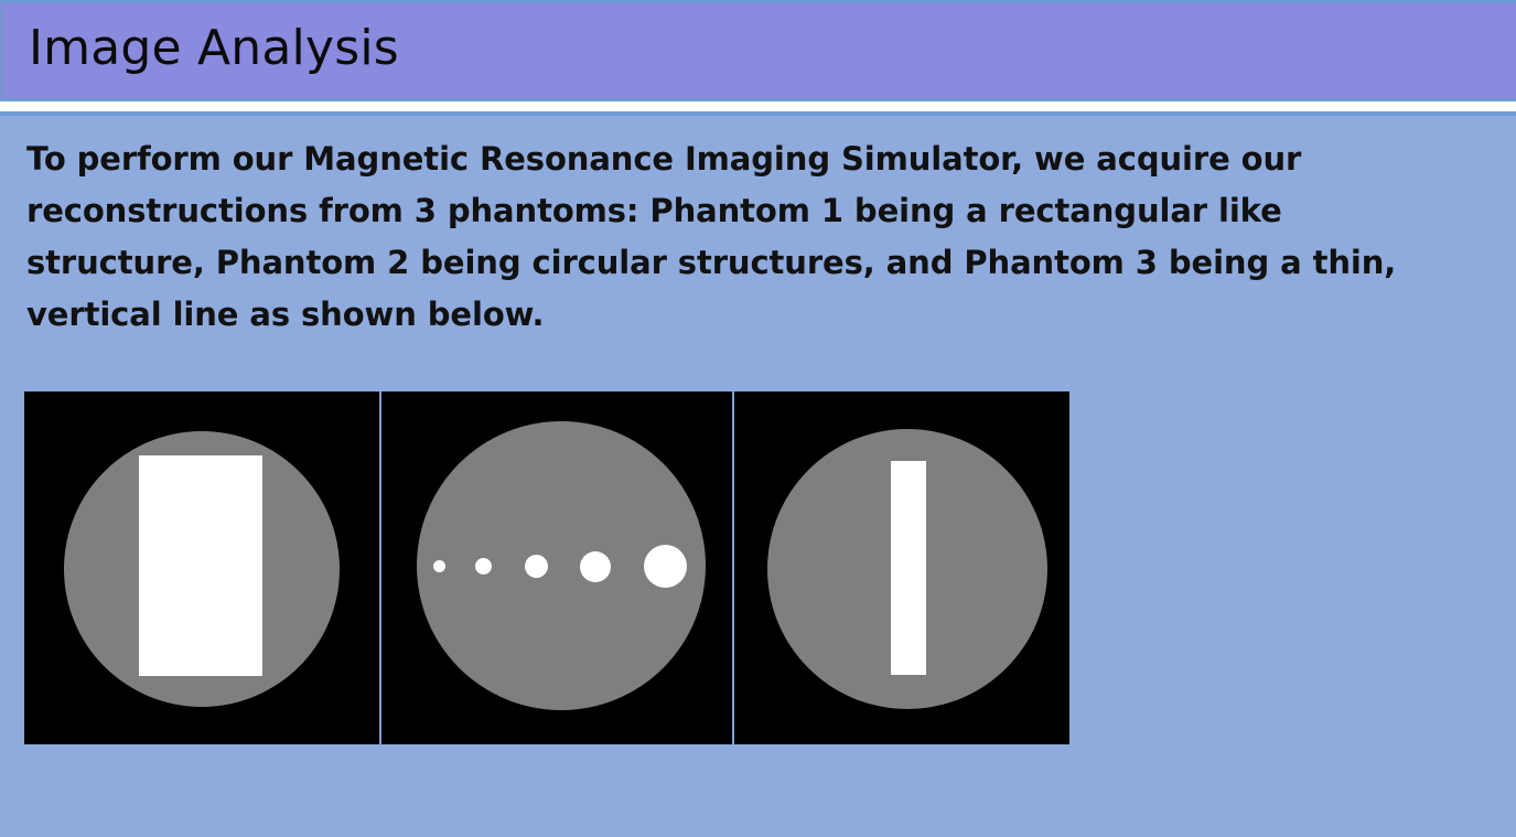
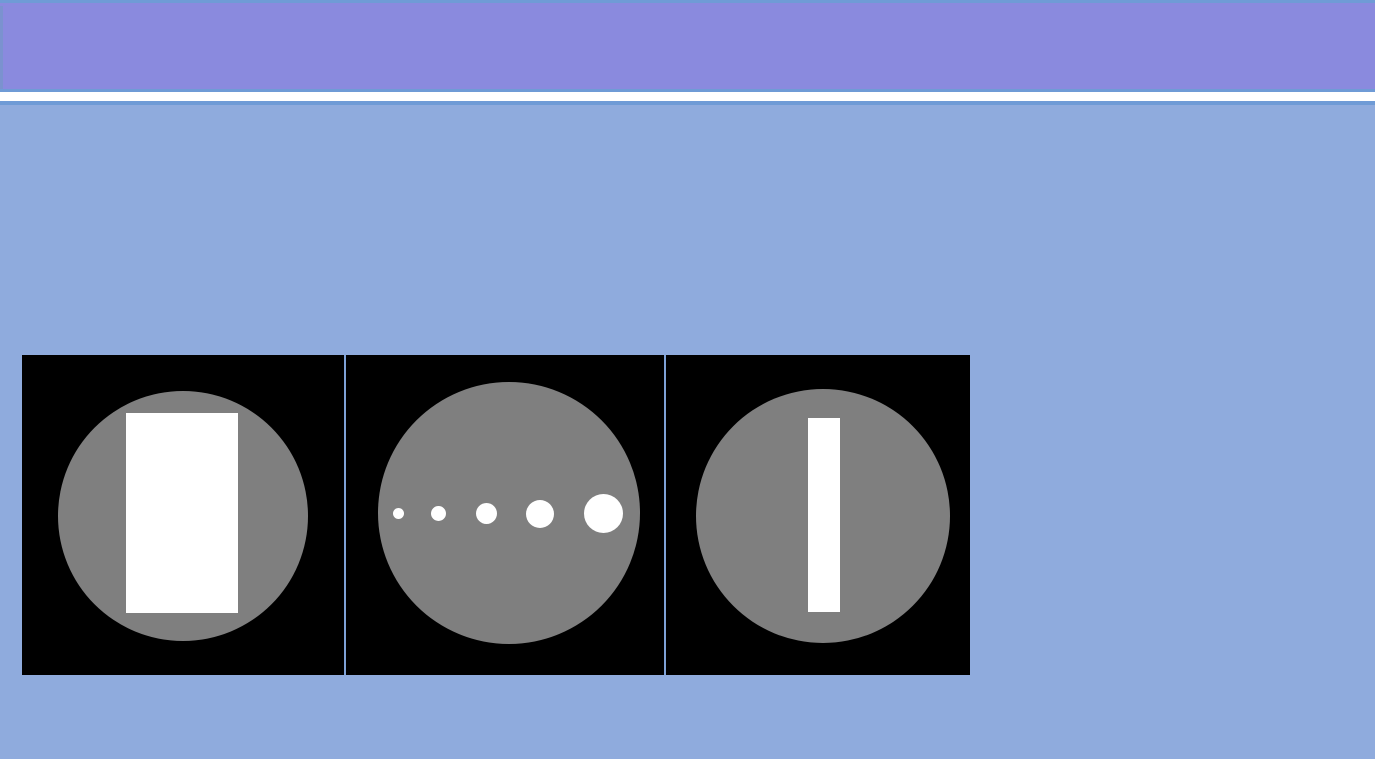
- Image Analysis
- To perform our Magnetic Resonance Imaging Simulator, we acquire our reconstructions from 3 phantoms: Phantom 1 being a rectangular like structure, Phantom 2 being circular structures, and Phantom 3 being a thin, vertical line as shown below.
